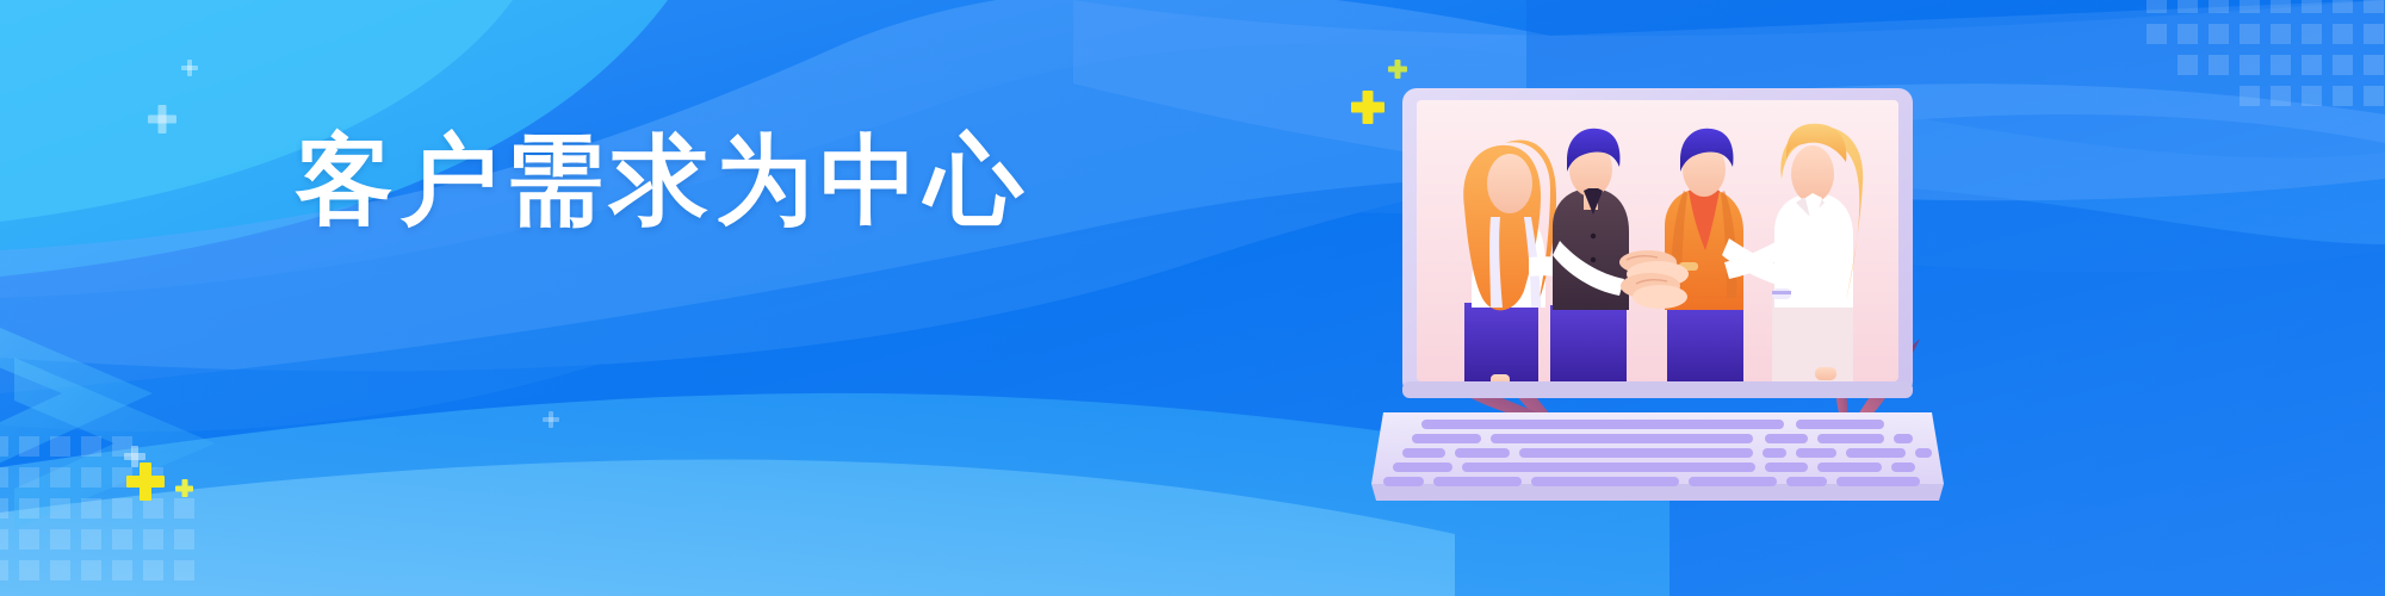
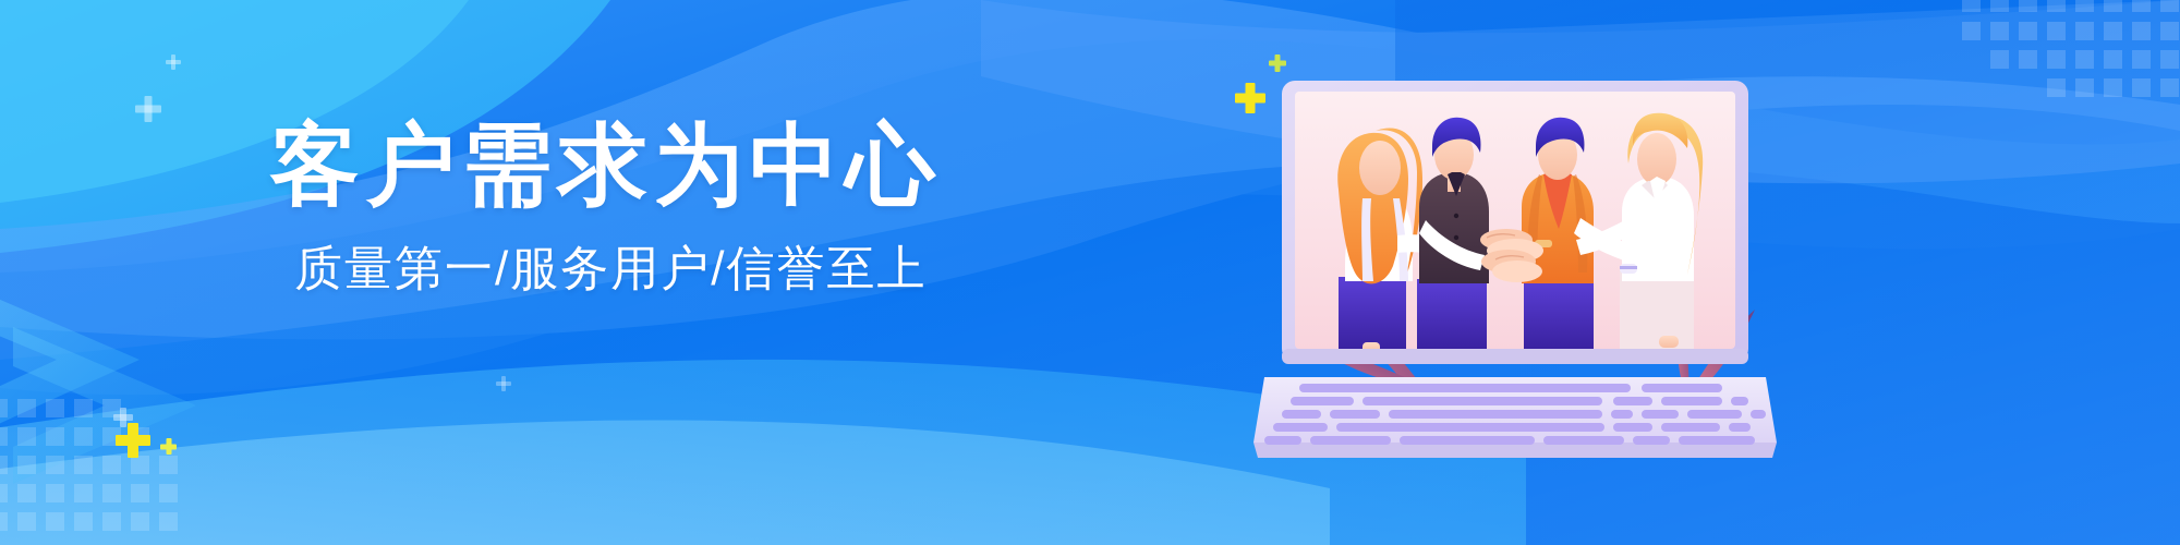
  客户需求为中心
+ 质量第一/服务用户/信誉至上
